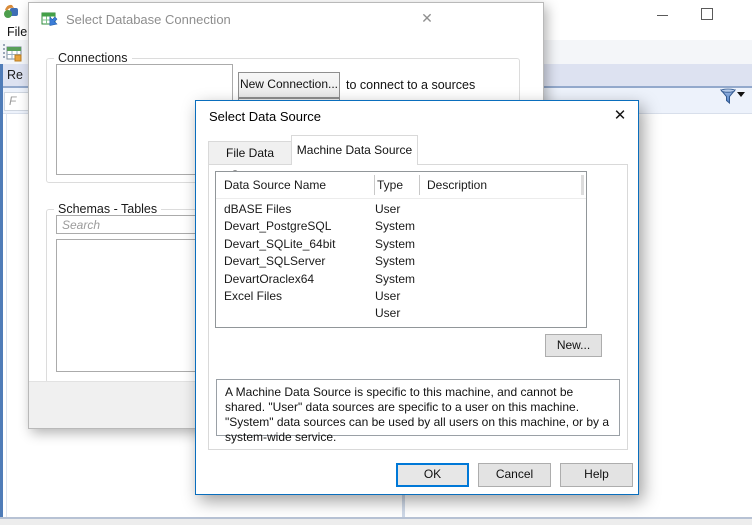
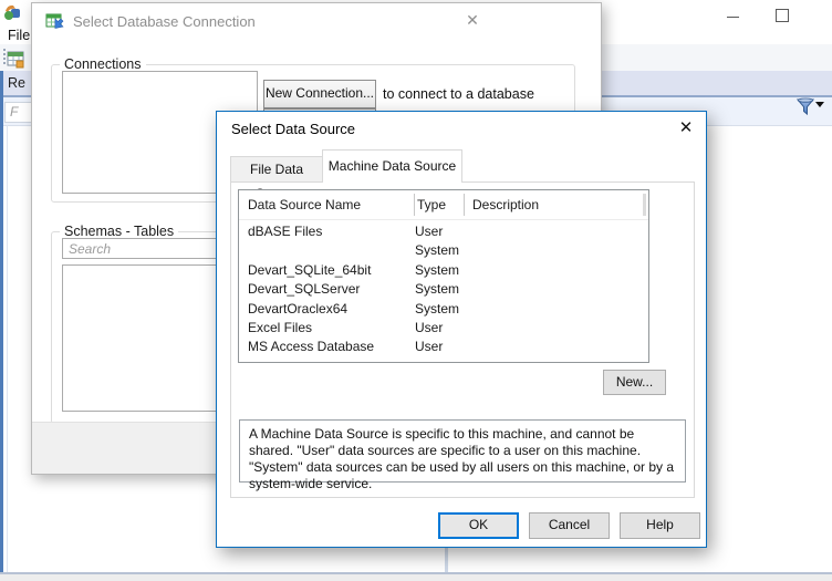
  File
  Re
  F
  Select Database Connection
  ✕
  Connections
  New Connection...
- to connect to a sources
+ to connect to a database
  Schemas - Tables
  Search
  Select Data Source
  ✕
  Machine Data Source
  Data Source Name
  Type
  Description
  dBASE Files
  User
- Devart_PostgreSQL
  System
  Devart_SQLite_64bit
  System
  Devart_SQLServer
  System
  DevartOraclex64
  System
  Excel Files
  User
+ MS Access Database
  User
  New...
  A Machine Data Source is specific to this machine, and cannot be shared. "User" data sources are specific to a user on this machine. "System" data sources can be used by all users on this machine, or by a system-wide service.
  OK
  Cancel
  Help
